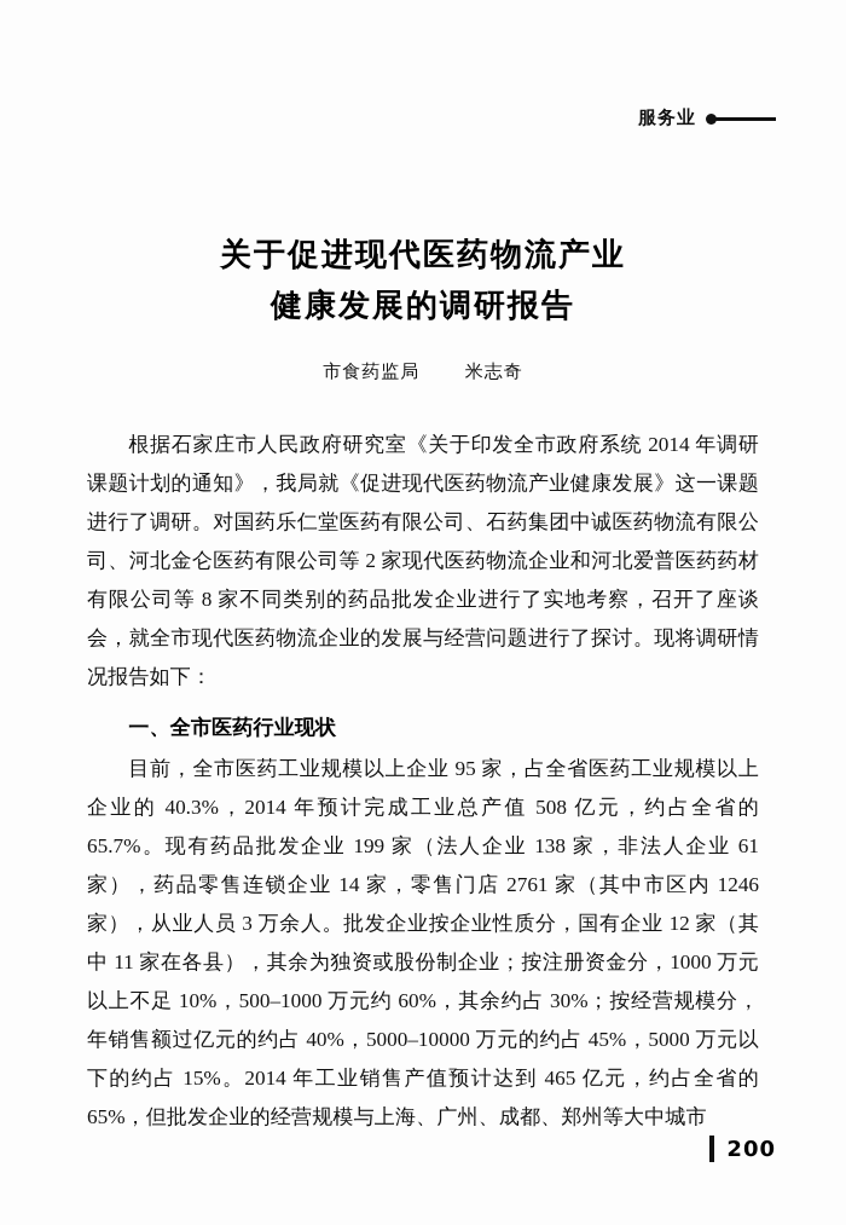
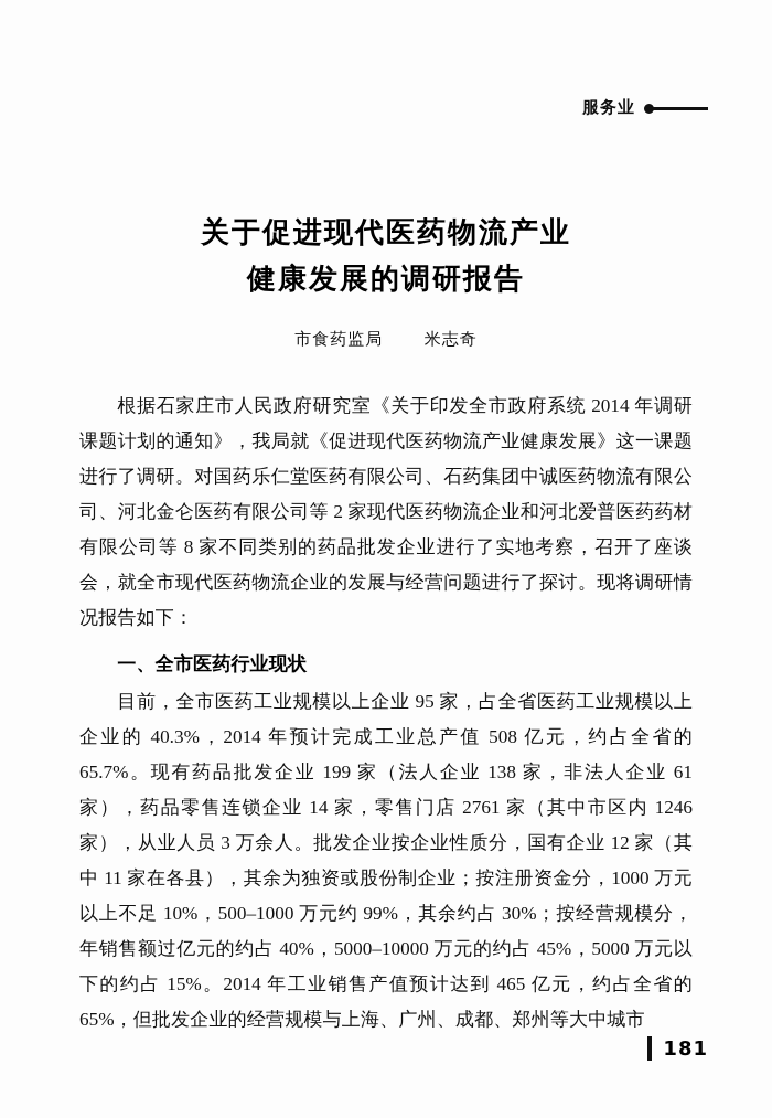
  服务业
  关于促进现代医药物流产业
  健康发展的调研报告
  市食药监局 米志奇
  根据石家庄市人民政府研究室《关于印发全市政府系统 2014 年调研课题计划的通知》，我局就《促进现代医药物流产业健康发展》这一课题进行了调研。对国药乐仁堂医药有限公司、石药集团中诚医药物流有限公司、河北金仑医药有限公司等 2 家现代医药物流企业和河北爱普医药药材有限公司等 8 家不同类别的药品批发企业进行了实地考察，召开了座谈会，就全市现代医药物流企业的发展与经营问题进行了探讨。现将调研情况报告如下：
  一、全市医药行业现状
- 目前，全市医药工业规模以上企业 95 家，占全省医药工业规模以上企业的 40.3%，2014 年预计完成工业总产值 508 亿元，约占全省的 65.7%。现有药品批发企业 199 家（法人企业 138 家，非法人企业 61 家），药品零售连锁企业 14 家，零售门店 2761 家（其中市区内 1246 家），从业人员 3 万余人。批发企业按企业性质分，国有企业 12 家（其中 11 家在各县），其余为独资或股份制企业；按注册资金分，1000 万元以上不足 10%，500–1000 万元约 60%，其余约占 30%；按经营规模分，年销售额过亿元的约占 40%，5000–10000 万元的约占 45%，5000 万元以下的约占 15%。2014 年工业销售产值预计达到 465 亿元，约占全省的 65%，但批发企业的经营规模与上海、广州、成都、郑州等大中城市
+ 目前，全市医药工业规模以上企业 95 家，占全省医药工业规模以上企业的 40.3%，2014 年预计完成工业总产值 508 亿元，约占全省的 65.7%。现有药品批发企业 199 家（法人企业 138 家，非法人企业 61 家），药品零售连锁企业 14 家，零售门店 2761 家（其中市区内 1246 家），从业人员 3 万余人。批发企业按企业性质分，国有企业 12 家（其中 11 家在各县），其余为独资或股份制企业；按注册资金分，1000 万元以上不足 10%，500–1000 万元约 99%，其余约占 30%；按经营规模分，年销售额过亿元的约占 40%，5000–10000 万元的约占 45%，5000 万元以下的约占 15%。2014 年工业销售产值预计达到 465 亿元，约占全省的 65%，但批发企业的经营规模与上海、广州、成都、郑州等大中城市
- 200
+ 181
